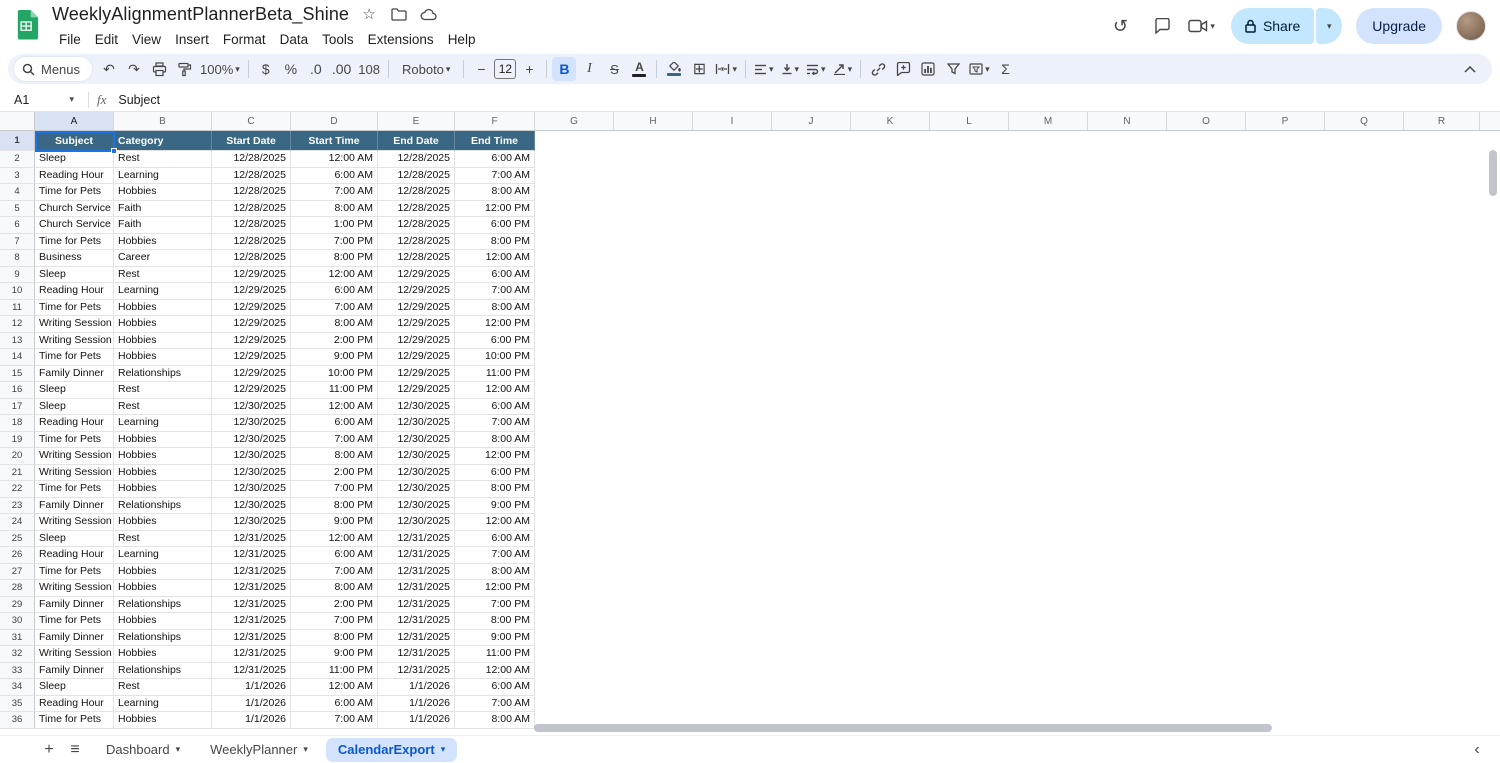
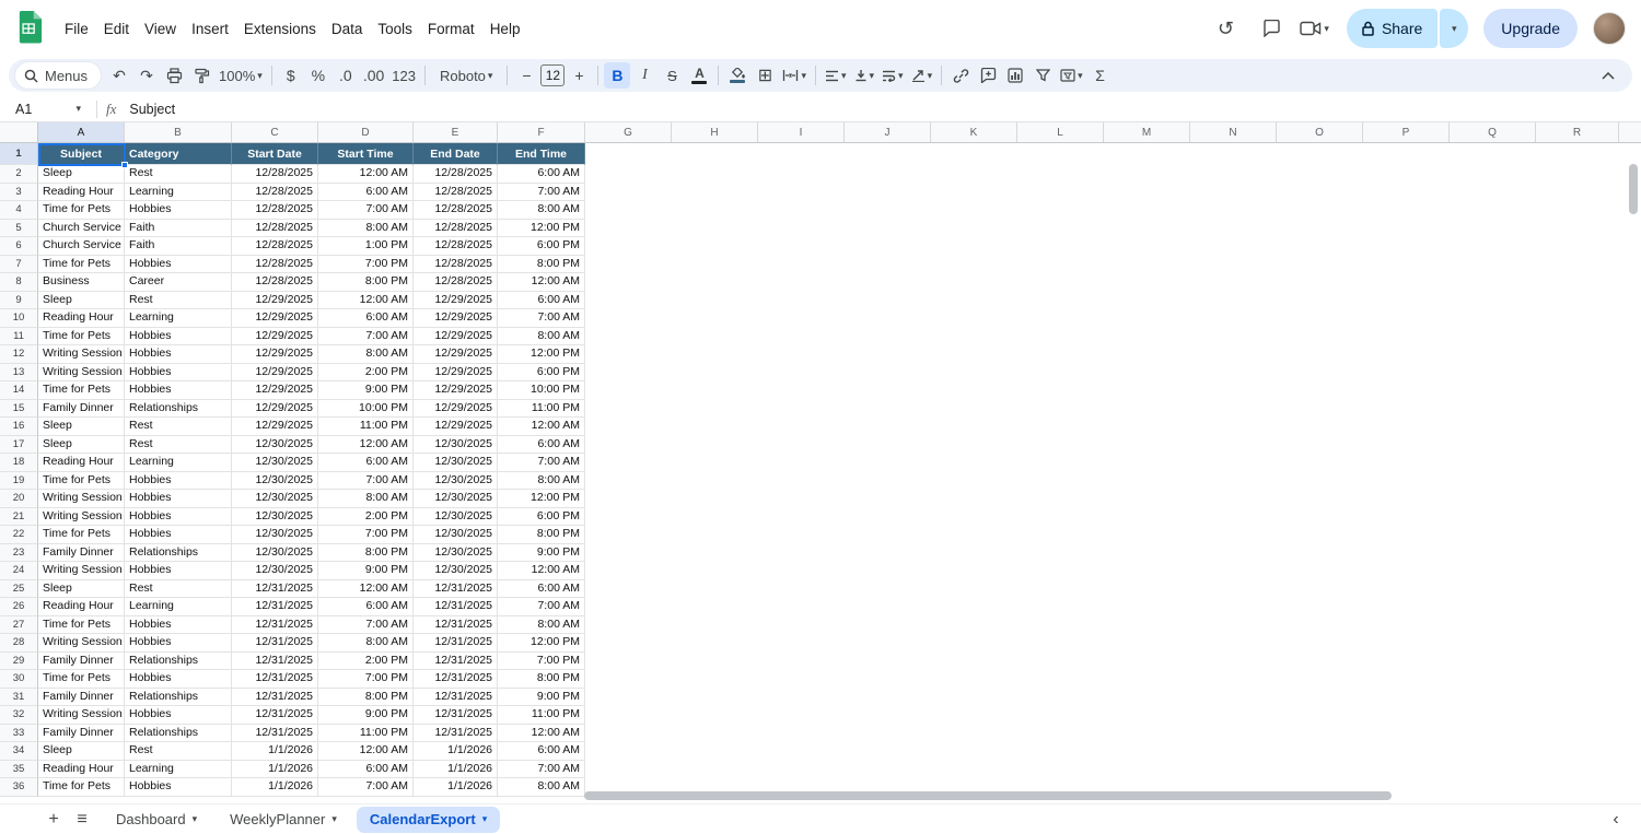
- WeeklyAlignmentPlannerBeta_Shine
- ☆
  File
  Edit
  View
  Insert
- Format
+ Extensions
  Data
  Tools
- Extensions
+ Format
  Help
  ↺
  ▾
  Share
  ▾
  Upgrade
  Menus
  ↶
  ↷
  100%
  ▾
  $
  %
  .0
  .00
- 108
+ 123
  Roboto
  ▾
  −
  12
  +
  B
  I
  S
  A
  ⊞
  ▾
  ▾
  ▾
  ▾
  ▾
  ▾
  Σ
  A1
  ▾
  fx
  Subject
  A
  B
  C
  D
  E
  F
  G
  H
  I
  J
  K
  L
  M
  N
  O
  P
  Q
  R
  1
  Subject
  Category
  Start Date
  Start Time
  End Date
  End Time
  2
  Sleep
  Rest
  12/28/2025
  12:00 AM
  12/28/2025
  6:00 AM
  3
  Reading Hour
  Learning
  12/28/2025
  6:00 AM
  12/28/2025
  7:00 AM
  4
  Time for Pets
  Hobbies
  12/28/2025
  7:00 AM
  12/28/2025
  8:00 AM
  5
  Church Service
  Faith
  12/28/2025
  8:00 AM
  12/28/2025
  12:00 PM
  6
  Church Service
  Faith
  12/28/2025
  1:00 PM
  12/28/2025
  6:00 PM
  7
  Time for Pets
  Hobbies
  12/28/2025
  7:00 PM
  12/28/2025
  8:00 PM
  8
  Business
  Career
  12/28/2025
  8:00 PM
  12/28/2025
  12:00 AM
  9
  Sleep
  Rest
  12/29/2025
  12:00 AM
  12/29/2025
  6:00 AM
  10
  Reading Hour
  Learning
  12/29/2025
  6:00 AM
  12/29/2025
  7:00 AM
  11
  Time for Pets
  Hobbies
  12/29/2025
  7:00 AM
  12/29/2025
  8:00 AM
  12
  Writing Session
  Hobbies
  12/29/2025
  8:00 AM
  12/29/2025
  12:00 PM
  13
  Writing Session
  Hobbies
  12/29/2025
  2:00 PM
  12/29/2025
  6:00 PM
  14
  Time for Pets
  Hobbies
  12/29/2025
  9:00 PM
  12/29/2025
  10:00 PM
  15
  Family Dinner
  Relationships
  12/29/2025
  10:00 PM
  12/29/2025
  11:00 PM
  16
  Sleep
  Rest
  12/29/2025
  11:00 PM
  12/29/2025
  12:00 AM
  17
  Sleep
  Rest
  12/30/2025
  12:00 AM
  12/30/2025
  6:00 AM
  18
  Reading Hour
  Learning
  12/30/2025
  6:00 AM
  12/30/2025
  7:00 AM
  19
  Time for Pets
  Hobbies
  12/30/2025
  7:00 AM
  12/30/2025
  8:00 AM
  20
  Writing Session
  Hobbies
  12/30/2025
  8:00 AM
  12/30/2025
  12:00 PM
  21
  Writing Session
  Hobbies
  12/30/2025
  2:00 PM
  12/30/2025
  6:00 PM
  22
  Time for Pets
  Hobbies
  12/30/2025
  7:00 PM
  12/30/2025
  8:00 PM
  23
  Family Dinner
  Relationships
  12/30/2025
  8:00 PM
  12/30/2025
  9:00 PM
  24
  Writing Session
  Hobbies
  12/30/2025
  9:00 PM
  12/30/2025
  12:00 AM
  25
  Sleep
  Rest
  12/31/2025
  12:00 AM
  12/31/2025
  6:00 AM
  26
  Reading Hour
  Learning
  12/31/2025
  6:00 AM
  12/31/2025
  7:00 AM
  27
  Time for Pets
  Hobbies
  12/31/2025
  7:00 AM
  12/31/2025
  8:00 AM
  28
  Writing Session
  Hobbies
  12/31/2025
  8:00 AM
  12/31/2025
  12:00 PM
  29
  Family Dinner
  Relationships
  12/31/2025
  2:00 PM
  12/31/2025
  7:00 PM
  30
  Time for Pets
  Hobbies
  12/31/2025
  7:00 PM
  12/31/2025
  8:00 PM
  31
  Family Dinner
  Relationships
  12/31/2025
  8:00 PM
  12/31/2025
  9:00 PM
  32
  Writing Session
  Hobbies
  12/31/2025
  9:00 PM
  12/31/2025
  11:00 PM
  33
  Family Dinner
  Relationships
  12/31/2025
  11:00 PM
  12/31/2025
  12:00 AM
  34
  Sleep
  Rest
  1/1/2026
  12:00 AM
  1/1/2026
  6:00 AM
  35
  Reading Hour
  Learning
  1/1/2026
  6:00 AM
  1/1/2026
  7:00 AM
  36
  Time for Pets
  Hobbies
  1/1/2026
  7:00 AM
  1/1/2026
  8:00 AM
  +
  ≡
  Dashboard
  ▾
  WeeklyPlanner
  ▾
  CalendarExport
  ▾
  ‹
